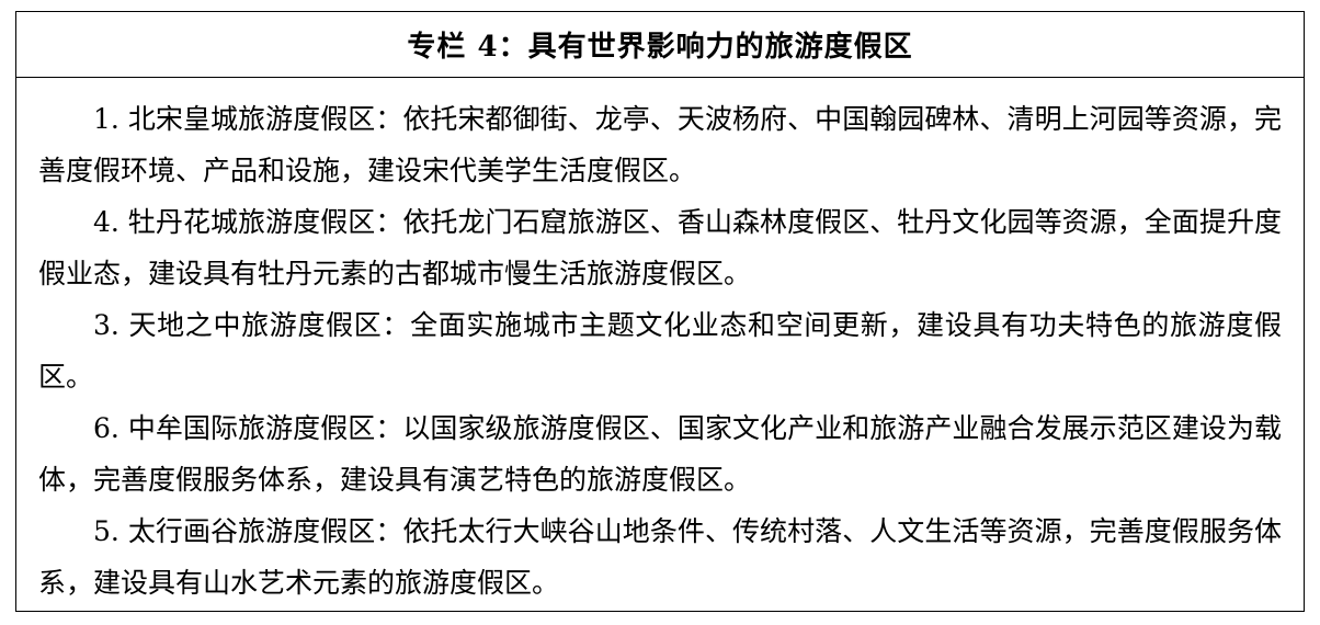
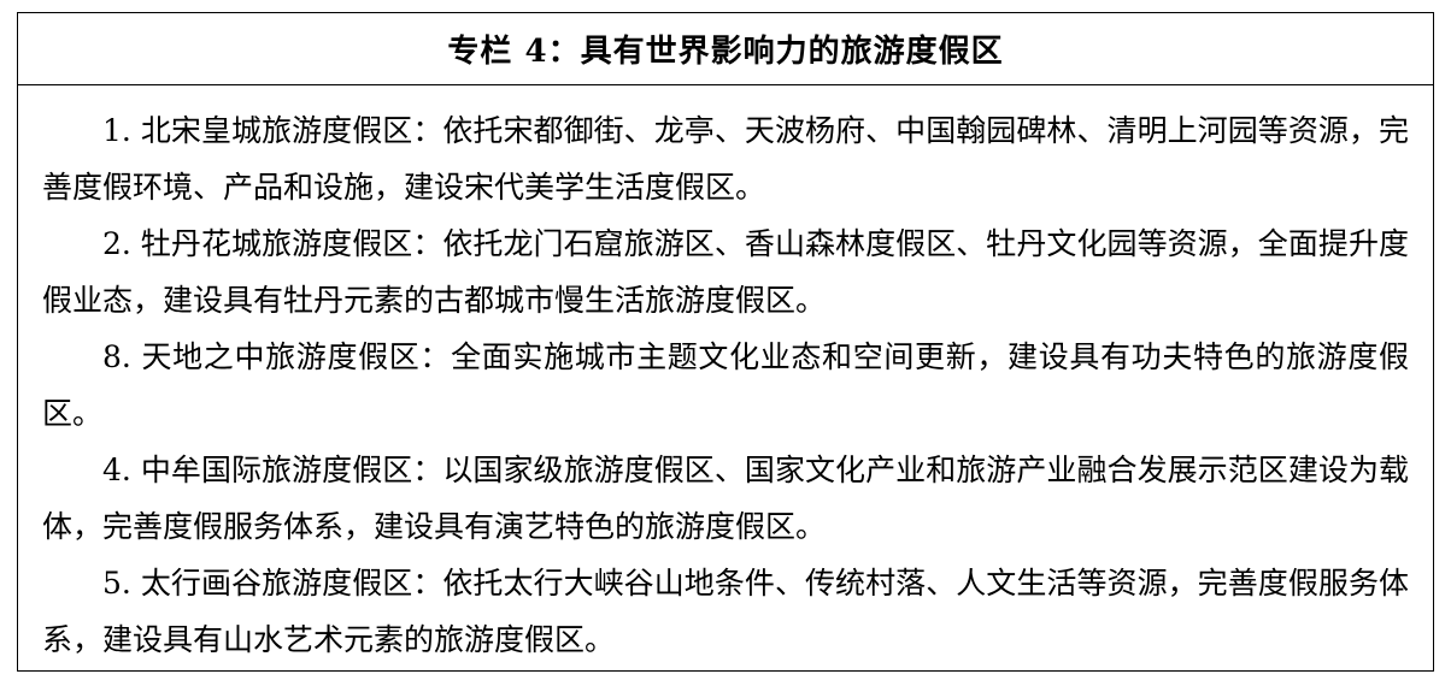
  专栏 4：具有世界影响力的旅游度假区
  1. 北宋皇城旅游度假区：依托宋都御街、龙亭、天波杨府、中国翰园碑林、清明上河园等资源，完善度假环境、产品和设施，建设宋代美学生活度假区。
- 4. 牡丹花城旅游度假区：依托龙门石窟旅游区、香山森林度假区、牡丹文化园等资源，全面提升度假业态，建设具有牡丹元素的古都城市慢生活旅游度假区。
+ 2. 牡丹花城旅游度假区：依托龙门石窟旅游区、香山森林度假区、牡丹文化园等资源，全面提升度假业态，建设具有牡丹元素的古都城市慢生活旅游度假区。
- 3. 天地之中旅游度假区：全面实施城市主题文化业态和空间更新，建设具有功夫特色的旅游度假区。
+ 8. 天地之中旅游度假区：全面实施城市主题文化业态和空间更新，建设具有功夫特色的旅游度假区。
- 6. 中牟国际旅游度假区：以国家级旅游度假区、国家文化产业和旅游产业融合发展示范区建设为载体，完善度假服务体系，建设具有演艺特色的旅游度假区。
+ 4. 中牟国际旅游度假区：以国家级旅游度假区、国家文化产业和旅游产业融合发展示范区建设为载体，完善度假服务体系，建设具有演艺特色的旅游度假区。
  5. 太行画谷旅游度假区：依托太行大峡谷山地条件、传统村落、人文生活等资源，完善度假服务体系，建设具有山水艺术元素的旅游度假区。
